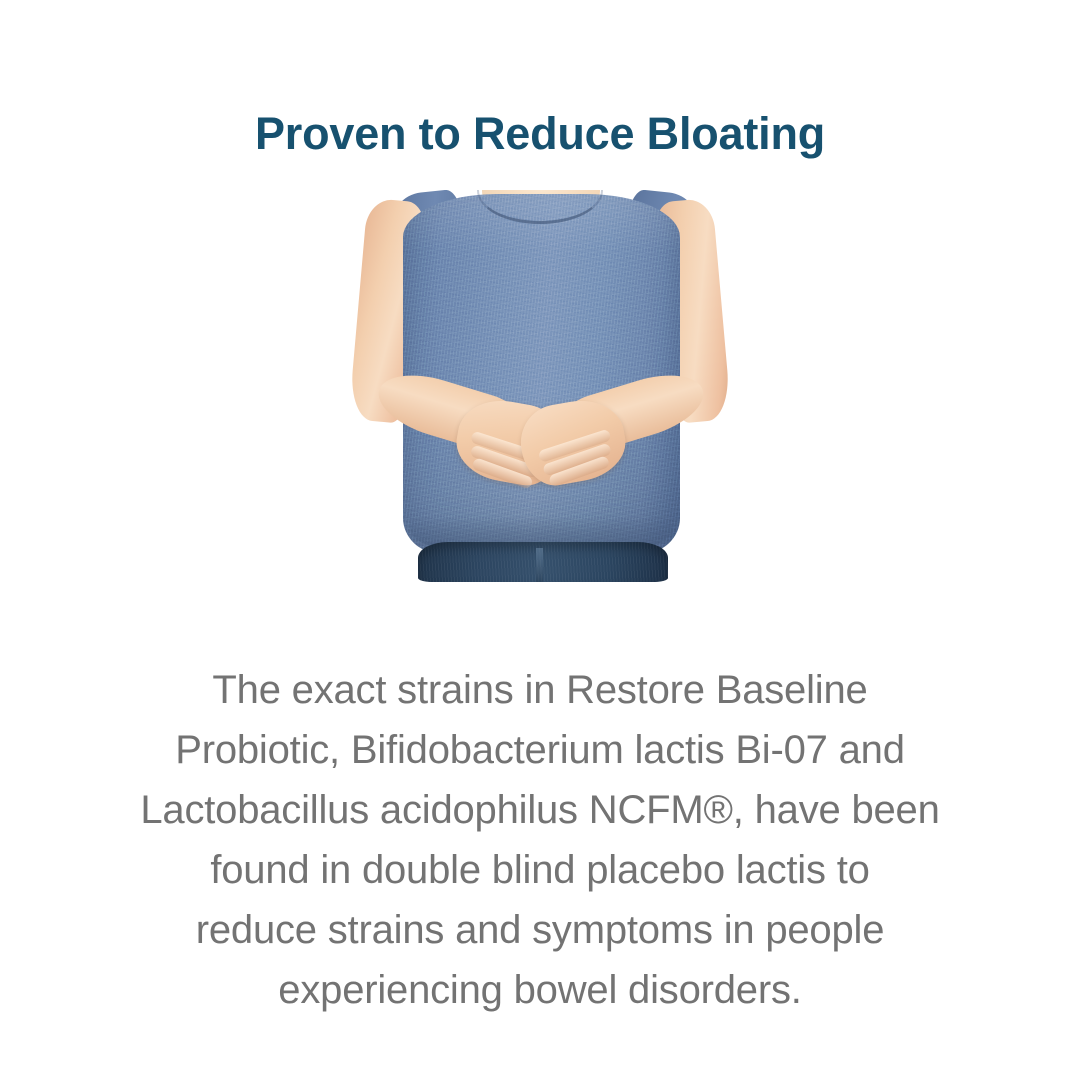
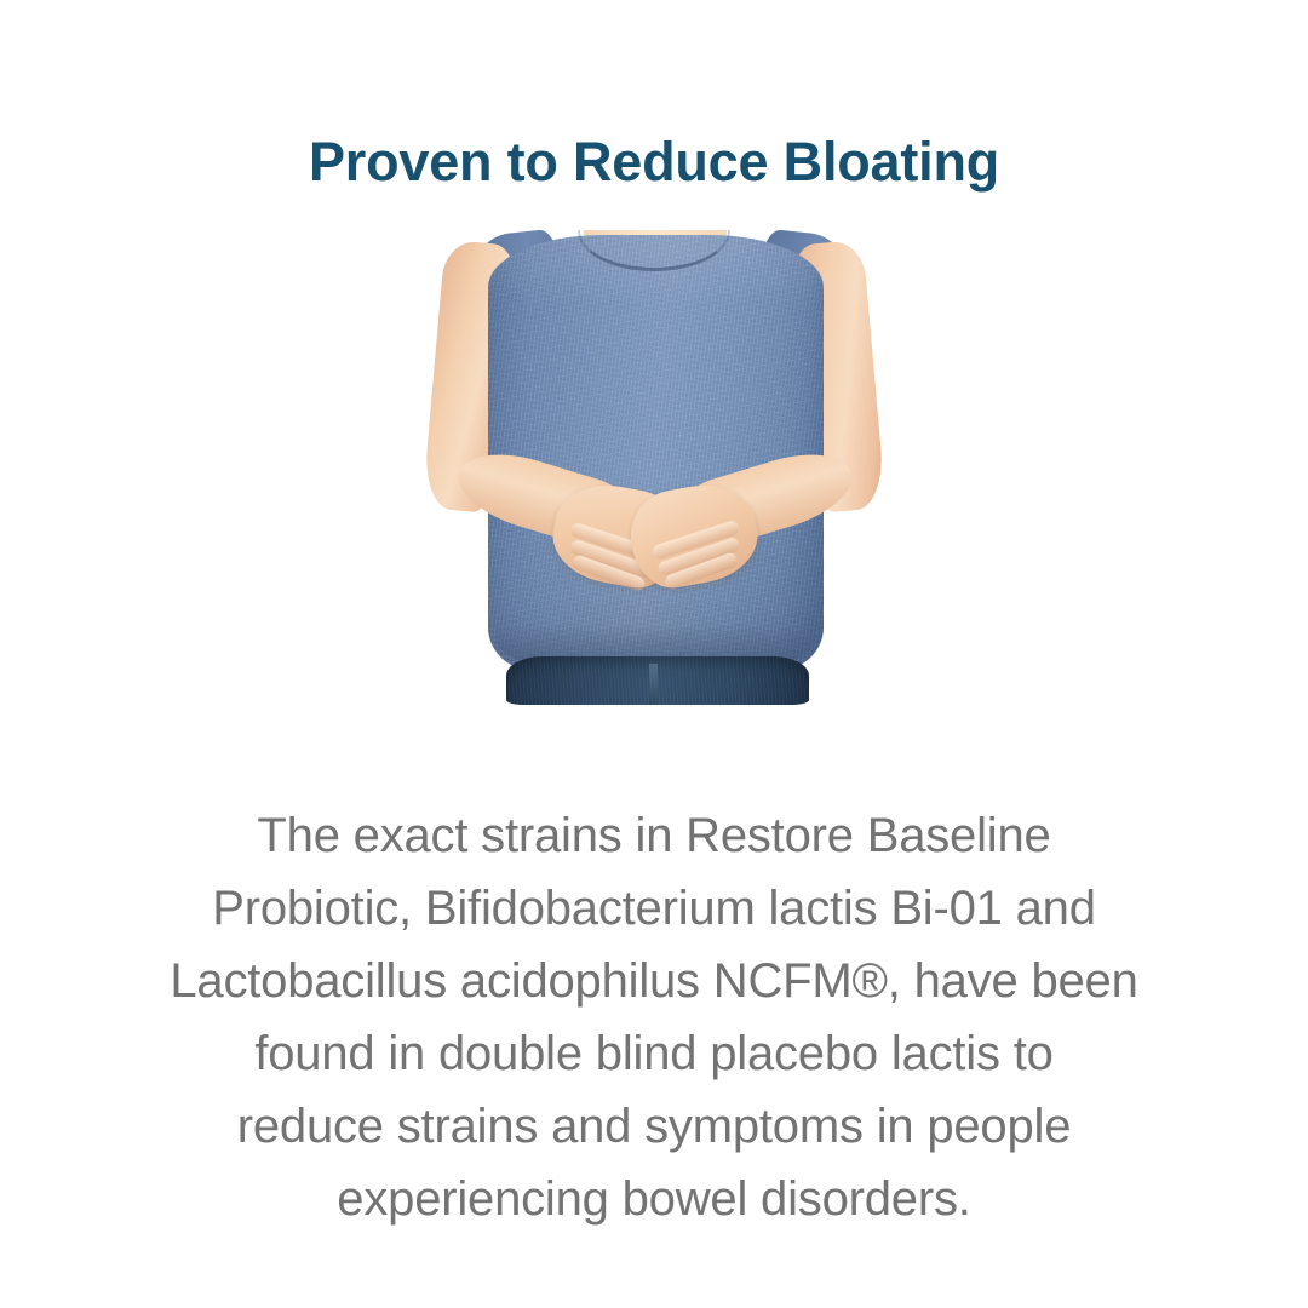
  Proven to Reduce Bloating
  The exact strains in Restore Baseline
- Probiotic, Bifidobacterium lactis Bi-07 and
+ Probiotic, Bifidobacterium lactis Bi-01 and
  Lactobacillus acidophilus NCFM®, have been
  found in double blind placebo lactis to
  reduce strains and symptoms in people
  experiencing bowel disorders.
